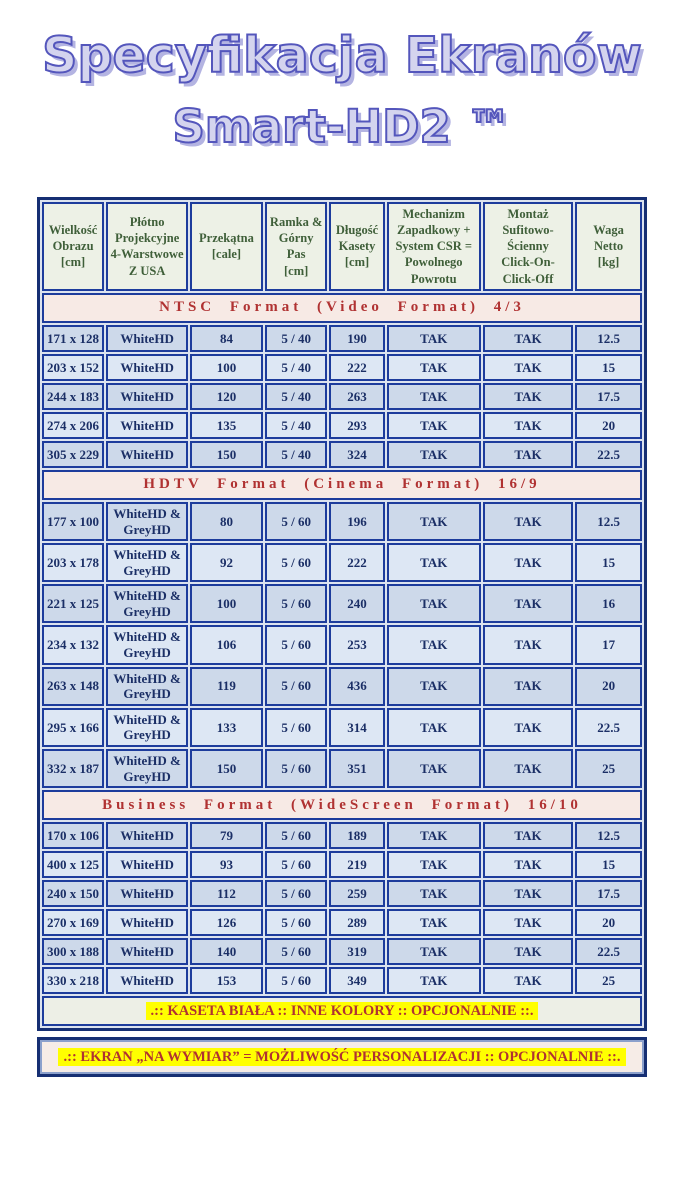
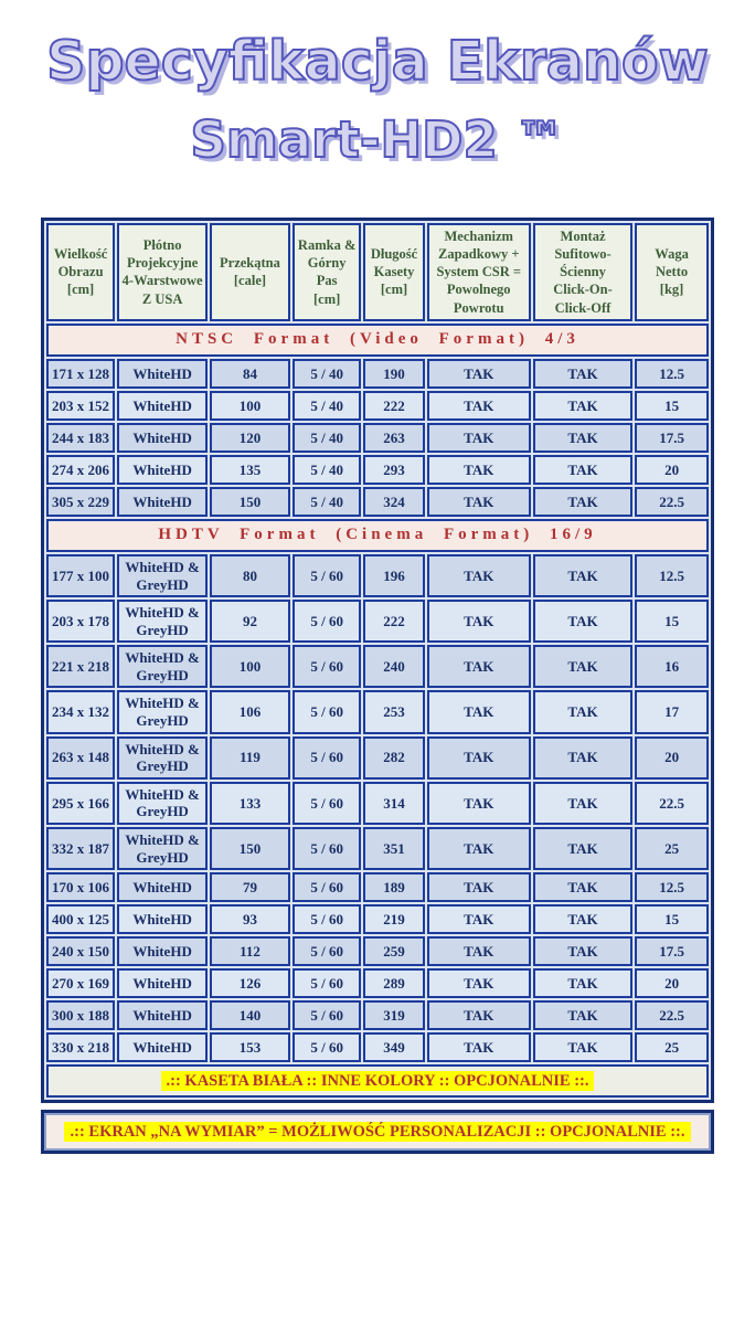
  Specyfikacja Ekranów
  Smart-HD2 ™
  Wielkość Obrazu [cm]	Płótno Projekcyjne 4-Warstwowe Z USA	Przekątna [cale]	Ramka & Górny Pas [cm]	Długość Kasety [cm]	Mechanizm Zapadkowy + System CSR = Powolnego Powrotu	Montaż Sufitowo- Ścienny Click-On- Click-Off	Waga Netto [kg]
  NTSC Format (Video Format) 4/3
  171 x 128	WhiteHD	84	5 / 40	190	TAK	TAK	12.5
  203 x 152	WhiteHD	100	5 / 40	222	TAK	TAK	15
  244 x 183	WhiteHD	120	5 / 40	263	TAK	TAK	17.5
  274 x 206	WhiteHD	135	5 / 40	293	TAK	TAK	20
  305 x 229	WhiteHD	150	5 / 40	324	TAK	TAK	22.5
  HDTV Format (Cinema Format) 16/9
  177 x 100	WhiteHD & GreyHD	80	5 / 60	196	TAK	TAK	12.5
  203 x 178	WhiteHD & GreyHD	92	5 / 60	222	TAK	TAK	15
- 221 x 125	WhiteHD & GreyHD	100	5 / 60	240	TAK	TAK	16
+ 221 x 218	WhiteHD & GreyHD	100	5 / 60	240	TAK	TAK	16
  234 x 132	WhiteHD & GreyHD	106	5 / 60	253	TAK	TAK	17
- 263 x 148	WhiteHD & GreyHD	119	5 / 60	436	TAK	TAK	20
+ 263 x 148	WhiteHD & GreyHD	119	5 / 60	282	TAK	TAK	20
  295 x 166	WhiteHD & GreyHD	133	5 / 60	314	TAK	TAK	22.5
  332 x 187	WhiteHD & GreyHD	150	5 / 60	351	TAK	TAK	25
- Business Format (WideScreen Format) 16/10
  170 x 106	WhiteHD	79	5 / 60	189	TAK	TAK	12.5
  400 x 125	WhiteHD	93	5 / 60	219	TAK	TAK	15
  240 x 150	WhiteHD	112	5 / 60	259	TAK	TAK	17.5
  270 x 169	WhiteHD	126	5 / 60	289	TAK	TAK	20
  300 x 188	WhiteHD	140	5 / 60	319	TAK	TAK	22.5
  330 x 218	WhiteHD	153	5 / 60	349	TAK	TAK	25
  .:: KASETA BIAŁA :: INNE KOLORY :: OPCJONALNIE ::.
  .:: EKRAN „NA WYMIAR” = MOŻLIWOŚĆ PERSONALIZACJI :: OPCJONALNIE ::.
